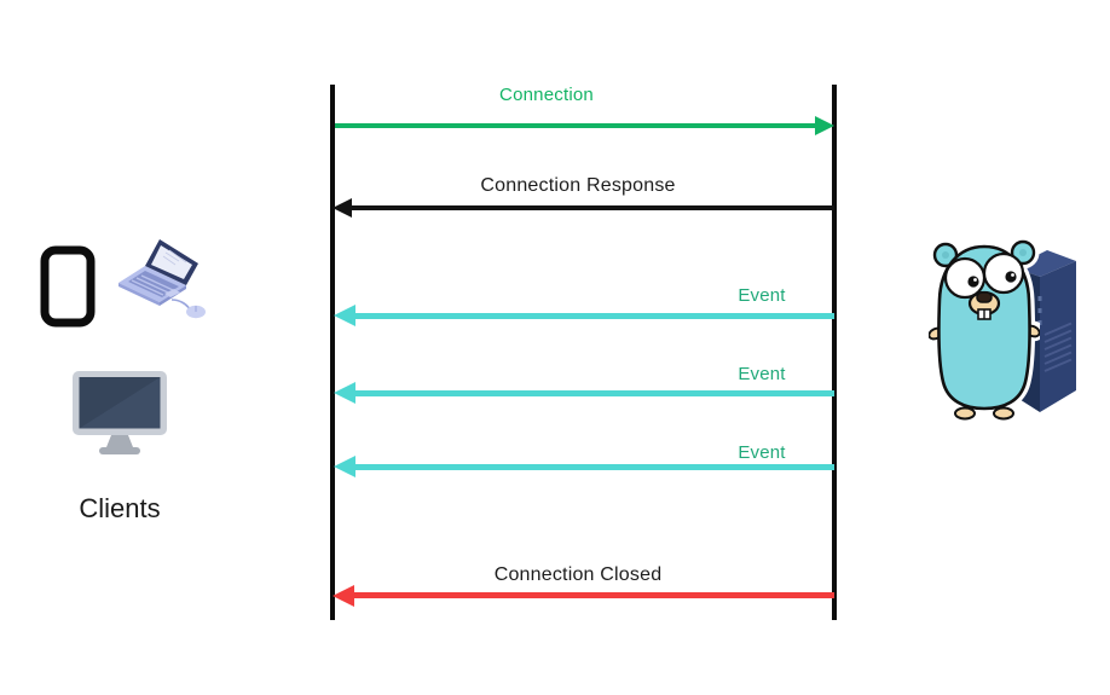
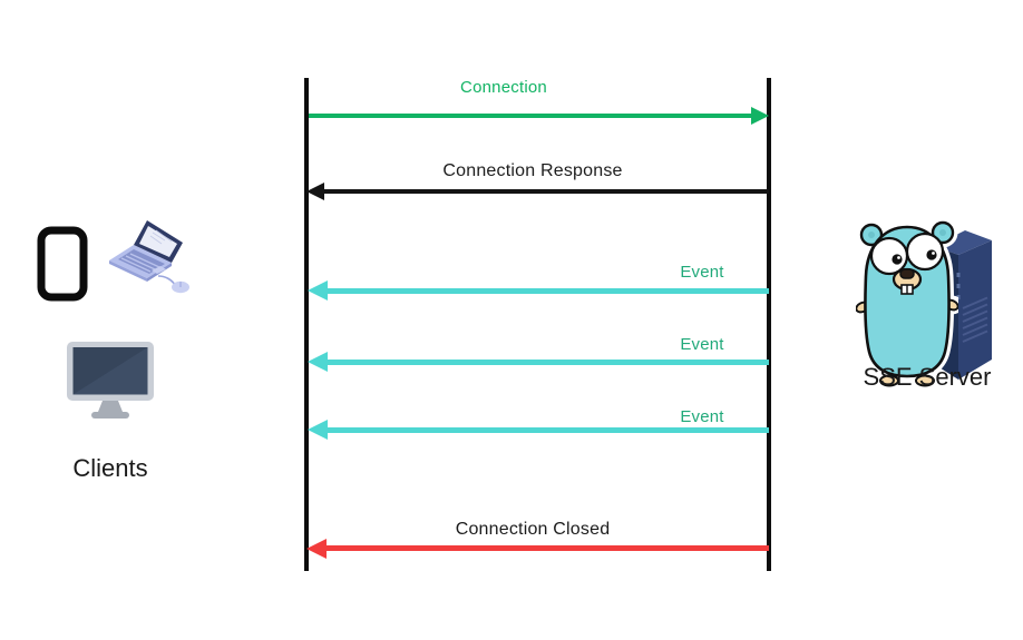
  Clients
  Connection
  Connection Response
  Event
  Event
  Event
  Connection Closed
+ SSE Server
